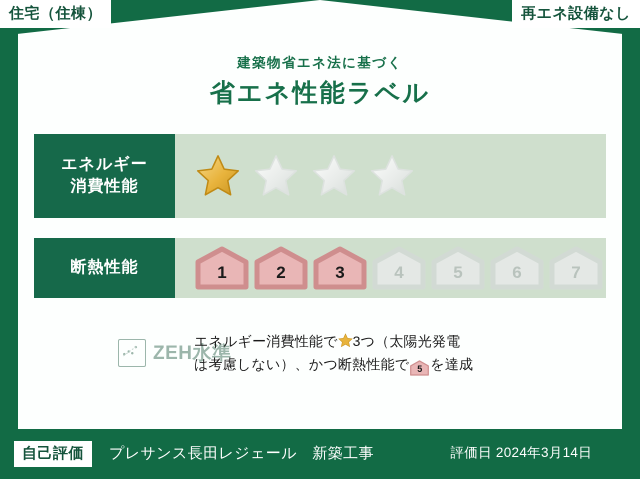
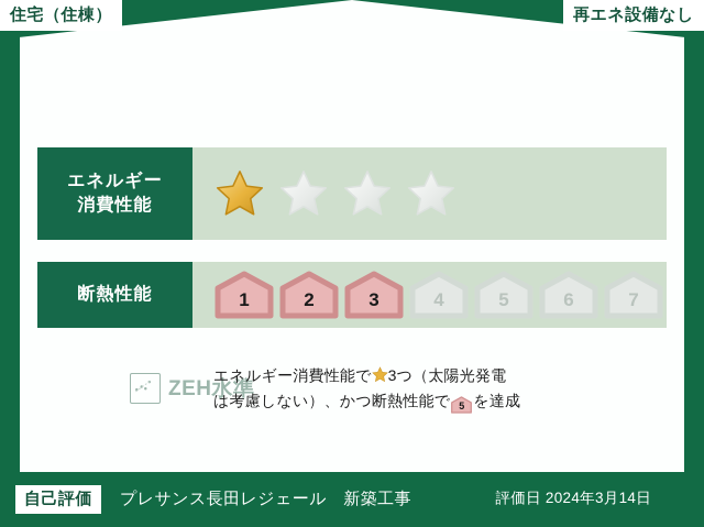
  住宅（住棟）
  再エネ設備なし
- 建築物省エネ法に基づく
- 省エネ性能ラベル
  エネルギー
  消費性能
  断熱性能
  1
  2
  3
  4
  5
  6
  7
  ZEH水準
  エネルギー消費性能で 3つ（太陽光発電
  は考慮しない）、かつ断熱性能で
  5
  を達成
  自己評価
  プレサンス長田レジェール 新築工事
  評価日 2024年3月14日
